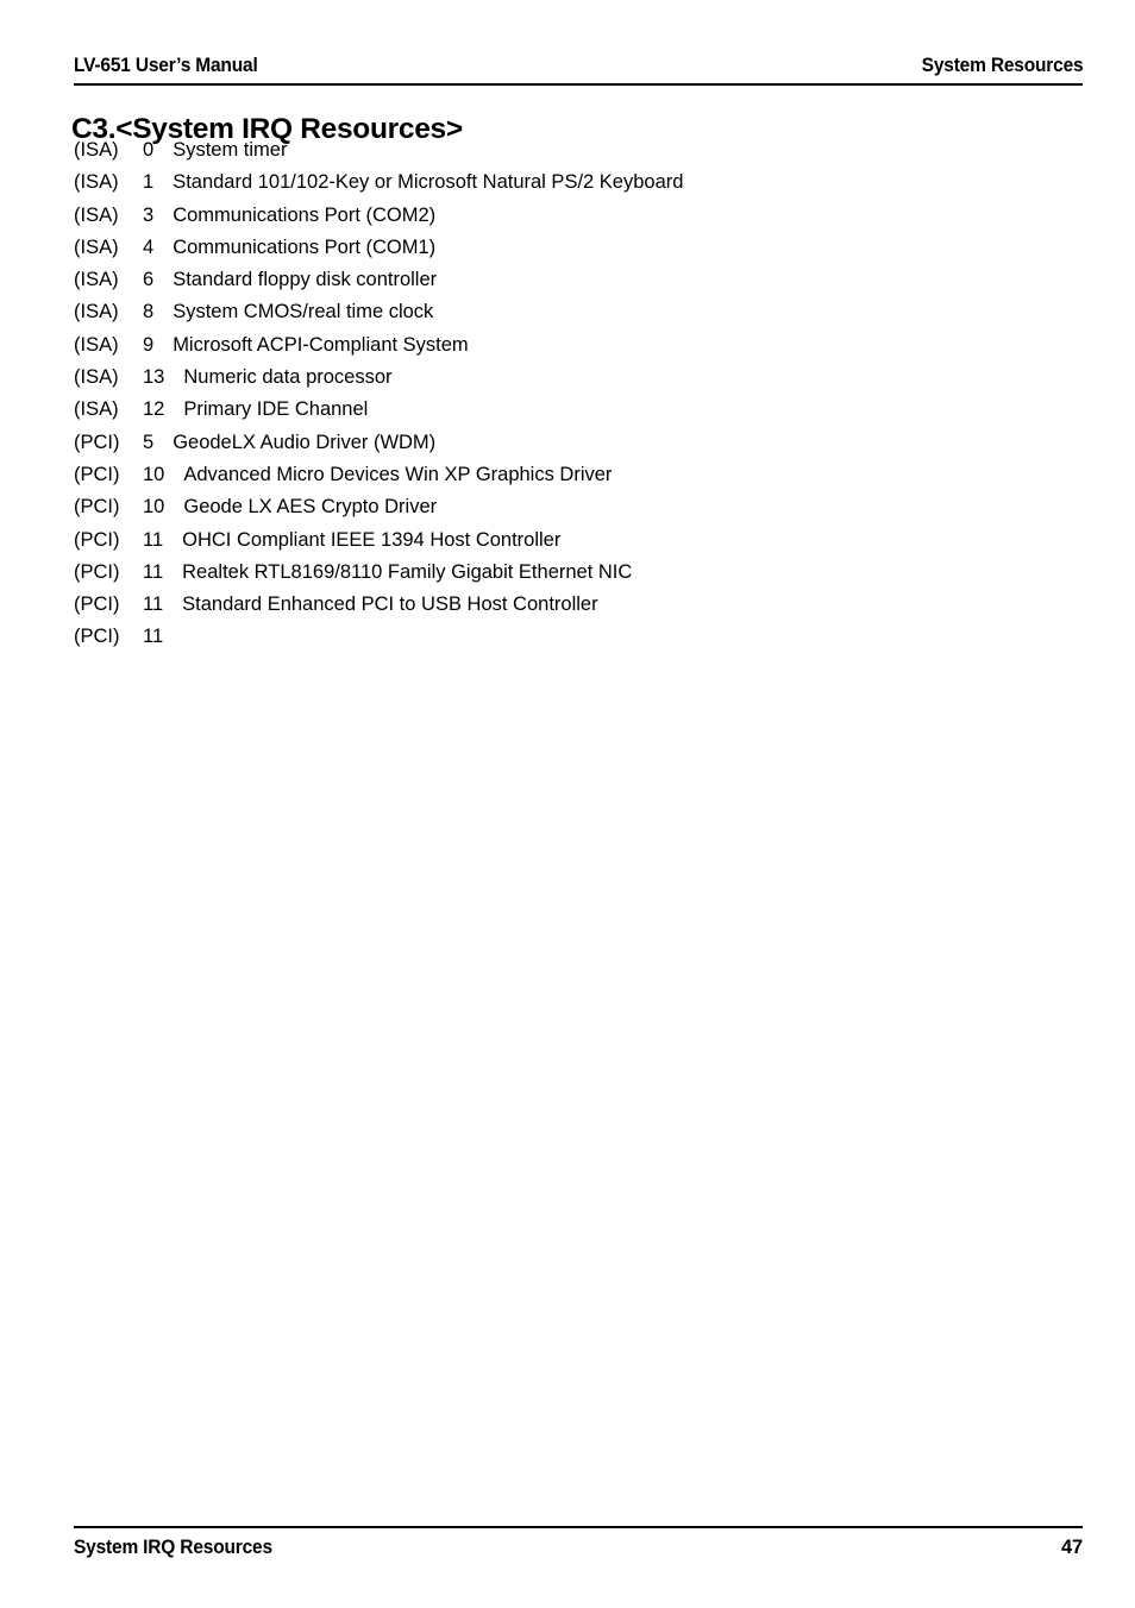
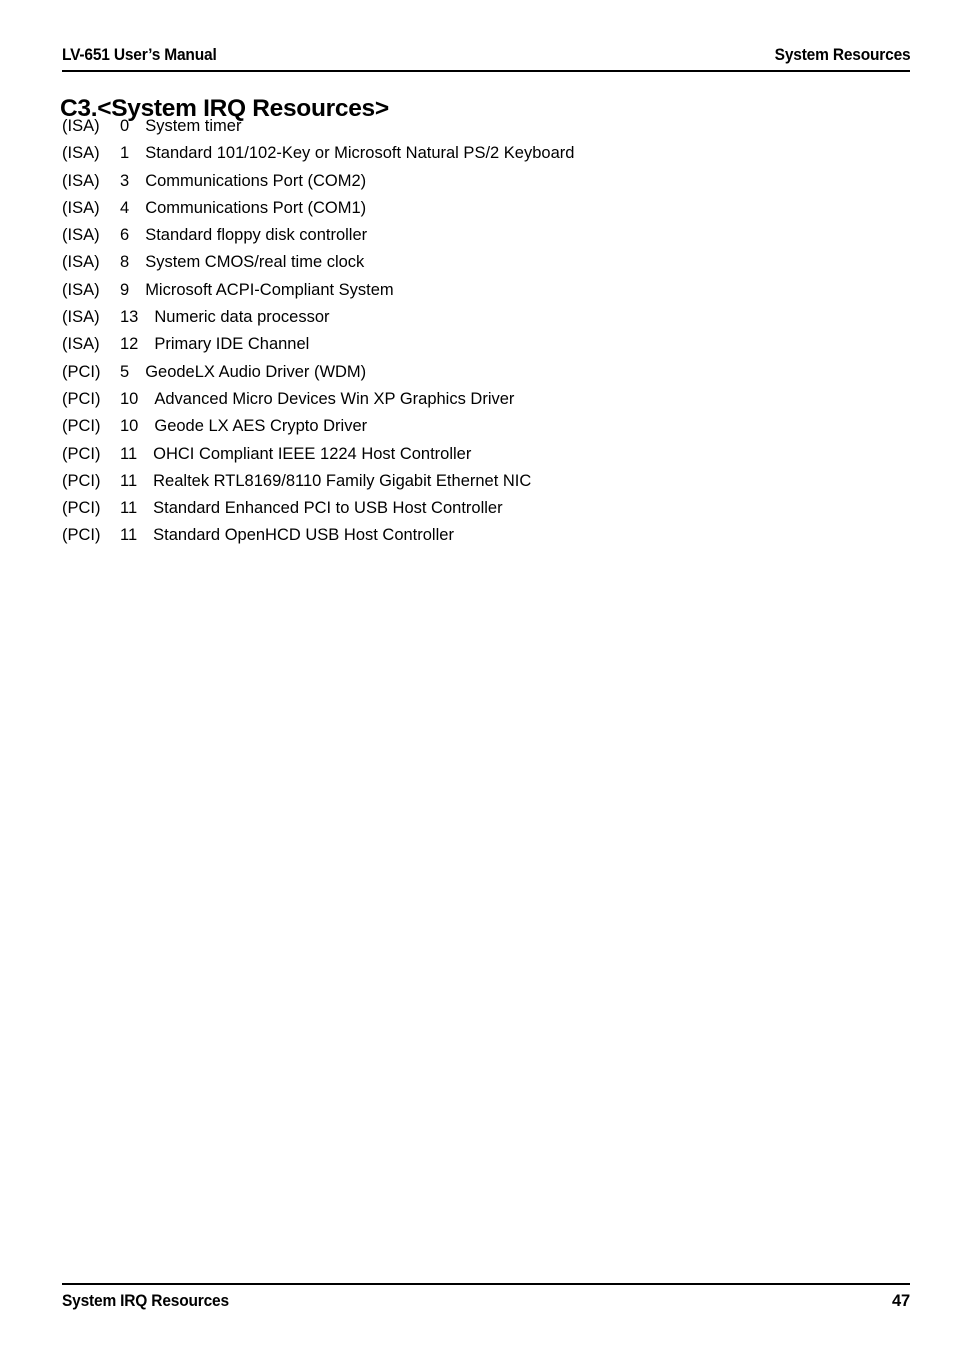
  LV-651 User’s Manual
  System Resources
  C3.<System IRQ Resources>
  (ISA)
  0
  System timer
  (ISA)
  1
  Standard 101/102-Key or Microsoft Natural PS/2 Keyboard
  (ISA)
  3
  Communications Port (COM2)
  (ISA)
  4
  Communications Port (COM1)
  (ISA)
  6
  Standard floppy disk controller
  (ISA)
  8
  System CMOS/real time clock
  (ISA)
  9
  Microsoft ACPI-Compliant System
  (ISA)
  13
  Numeric data processor
  (ISA)
  12
  Primary IDE Channel
  (PCI)
  5
  GeodeLX Audio Driver (WDM)
  (PCI)
  10
  Advanced Micro Devices Win XP Graphics Driver
  (PCI)
  10
  Geode LX AES Crypto Driver
  (PCI)
  11
- OHCI Compliant IEEE 1394 Host Controller
+ OHCI Compliant IEEE 1224 Host Controller
  (PCI)
  11
  Realtek RTL8169/8110 Family Gigabit Ethernet NIC
  (PCI)
  11
  Standard Enhanced PCI to USB Host Controller
  (PCI)
  11
+ Standard OpenHCD USB Host Controller
  System IRQ Resources
  47
